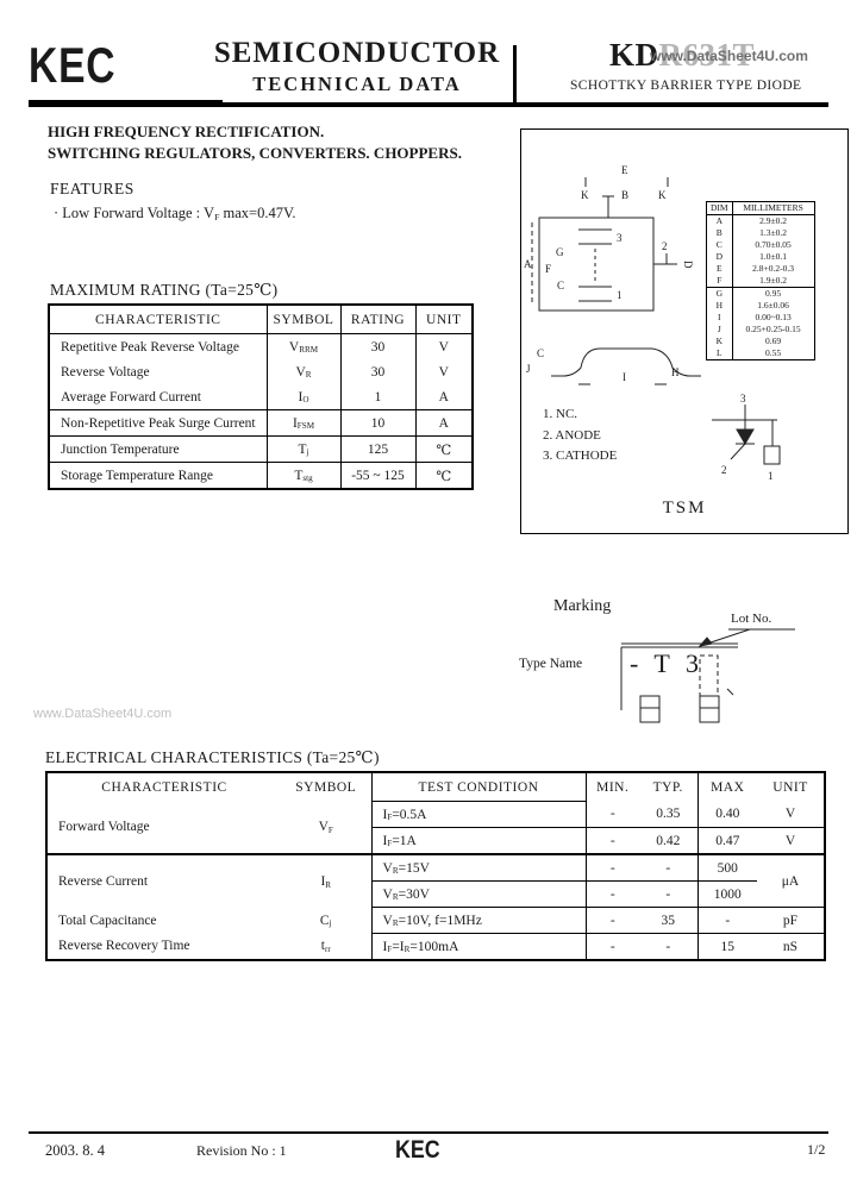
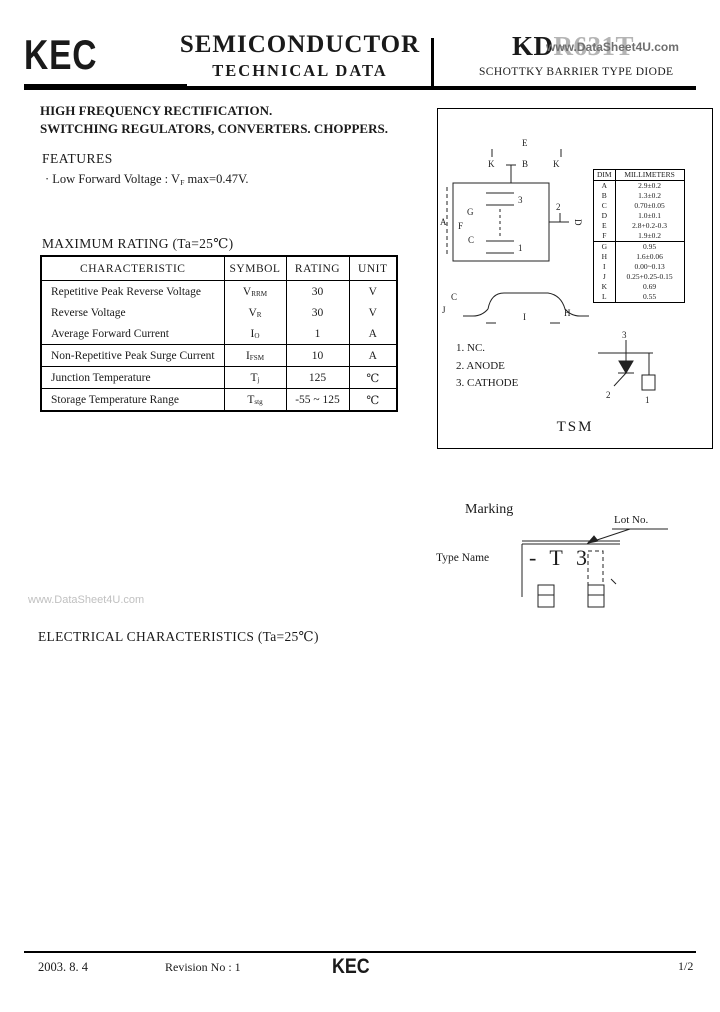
  KEC
  SEMICONDUCTOR
  TECHNICAL DATA
  KDR631T
  www.DataSheet4U.com
  SCHOTTKY BARRIER TYPE DIODE
  HIGH FREQUENCY RECTIFICATION.
  SWITCHING REGULATORS, CONVERTERS. CHOPPERS.
  FEATURES
  · Low Forward Voltage : VF max=0.47V.
  MAXIMUM RATING (Ta=25℃)
  CHARACTERISTIC	SYMBOL	RATING	UNIT
  Repetitive Peak Reverse Voltage	VRRM	30	V
  Reverse Voltage	VR	30	V
  Average Forward Current	IO	1	A
  Non-Repetitive Peak Surge Current	IFSM	10	A
  Junction Temperature	Tj	125	℃
  Storage Temperature Range	Tstg	-55 ~ 125	℃
  E
  K
  B
  K
  A
  G
  F
  C
  3
  1
  2
  C
  J
  I
  H
  3
  2
  1
  DIM	MILLIMETERS
  A	2.9±0.2
  B	1.3±0.2
  C	0.70±0.05
  D	1.0±0.1
  E	2.8+0.2-0.3
  F	1.9±0.2
  G	0.95
  H	1.6±0.06
  I	0.00~0.13
  J	0.25+0.25-0.15
  K	0.69
  L	0.55
  1. NC.
  2. ANODE
  3. CATHODE
  TSM
  Marking
  Lot No.
  Type Name
  - T 3
  www.DataSheet4U.com
  ELECTRICAL CHARACTERISTICS (Ta=25℃)
- CHARACTERISTIC	SYMBOL	TEST CONDITION	MIN.	TYP.	MAX	UNIT
- Forward Voltage	VF	IF=0.5A	-	0.35	0.40	V
- IF=1A	-	0.42	0.47	V
- Reverse Current	IR	VR=15V	-	-	500	μA
- VR=30V	-	-	1000
- Total Capacitance	Cj	VR=10V, f=1MHz	-	35	-	pF
- Reverse Recovery Time	trr	IF=IR=100mA	-	-	15	nS
  2003. 8. 4
  Revision No : 1
  KEC
  1/2
